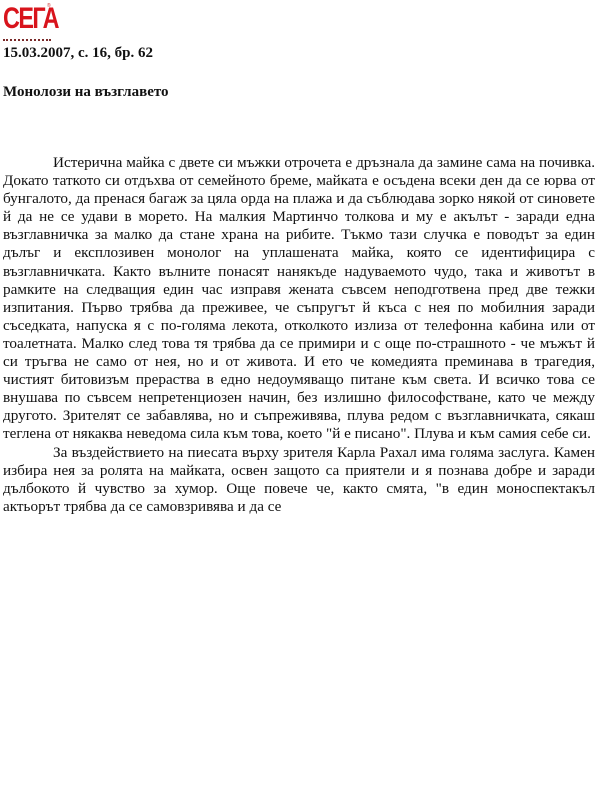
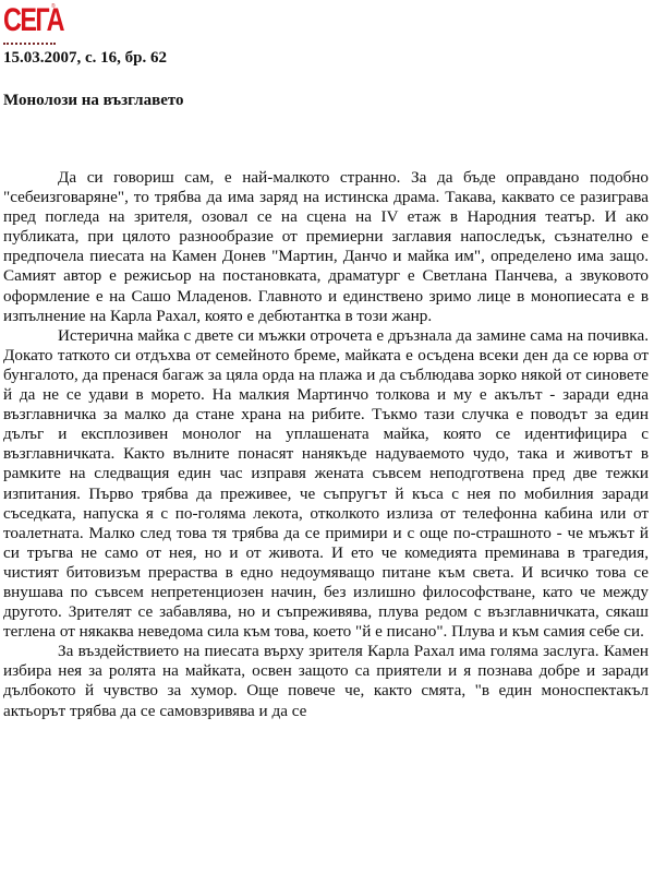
  СЕГА
  15.03.2007, с. 16, бр. 62
  Монолози на възглавето
+ Да си говориш сам, е най-малкото странно. За да бъде оправдано подобно "себеизговаряне", то трябва да има заряд на истинска драма. Такава, каквато се разиграва пред погледа на зрителя, озовал се на сцена на IV етаж в Народния театър. И ако публиката, при цялото разнообразие от премиерни заглавия напоследък, съзнателно е предпочела пиесата на Камен Донев "Мартин, Данчо и майка им", определено има защо. Самият автор е режисьор на постановката, драматург е Светлана Панчева, а звуковото оформление е на Сашо Младенов. Главното и единствено зримо лице в монопиесата е в изпълнение на Карла Рахал, която е дебютантка в този жанр.
  Истерична майка с двете си мъжки отрочета е дръзнала да замине сама на почивка. Докато таткото си отдъхва от семейното бреме, майката е осъдена всеки ден да се юрва от бунгалото, да пренася багаж за цяла орда на плажа и да съблюдава зорко някой от синовете й да не се удави в морето. На малкия Мартинчо толкова и му е акълът - заради една възглавничка за малко да стане храна на рибите. Тъкмо тази случка е поводът за един дълъг и експлозивен монолог на уплашената майка, която се идентифицира с възглавничката. Както вълните понасят нанякъде надуваемото чудо, така и животът в рамките на следващия един час изправя жената съвсем неподготвена пред две тежки изпитания. Първо трябва да преживее, че съпругът й къса с нея по мобилния заради съседката, напуска я с по-голяма лекота, отколкото излиза от телефонна кабина или от тоалетната. Малко след това тя трябва да се примири и с още по-страшното - че мъжът й си тръгва не само от нея, но и от живота. И ето че комедията преминава в трагедия, чистият битовизъм прераства в едно недоумяващо питане към света. И всичко това се внушава по съвсем непретенциозен начин, без излишно философстване, като че между другото. Зрителят се забавлява, но и съпреживява, плува редом с възглавничката, сякаш теглена от някаква неведома сила към това, което "й е писано". Плува и към самия себе си.
  За въздействието на пиесата върху зрителя Карла Рахал има голяма заслуга. Камен избира нея за ролята на майката, освен защото са приятели и я познава добре и заради дълбокото й чувство за хумор. Още повече че, както смята, "в един моноспектакъл актьорът трябва да се самовзривява и да се
